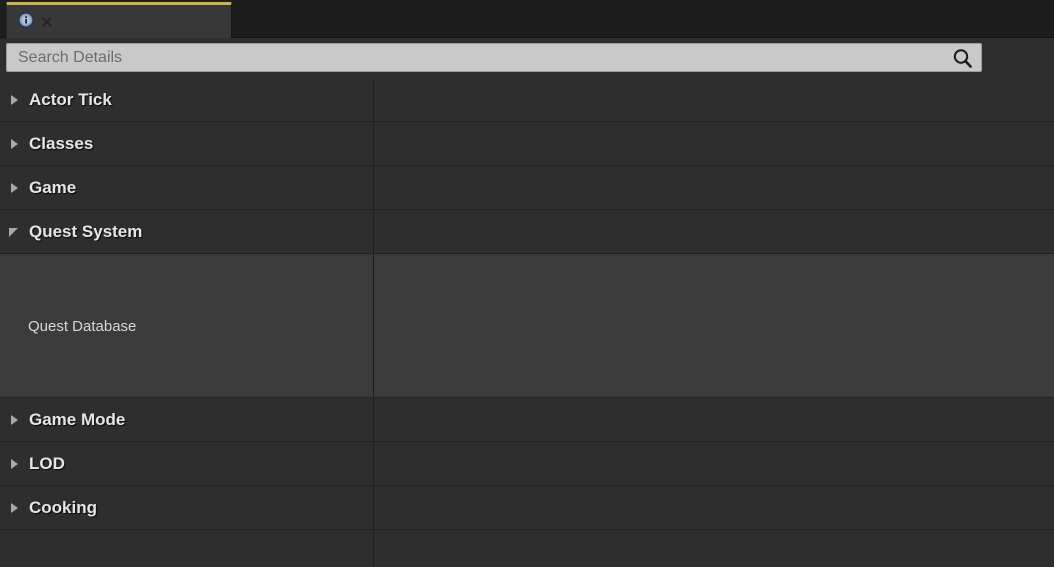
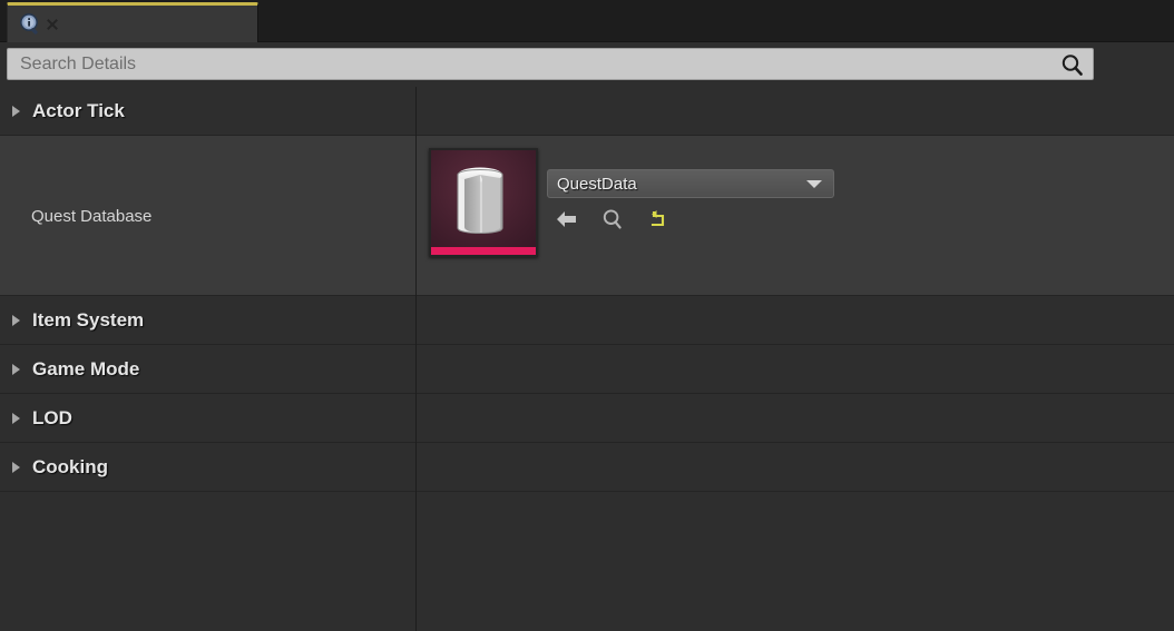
  Search Details
  Actor Tick
- Classes
- Game
- Quest System
  Quest Database
+ QuestData
+ Item System
  Game Mode
  LOD
  Cooking
